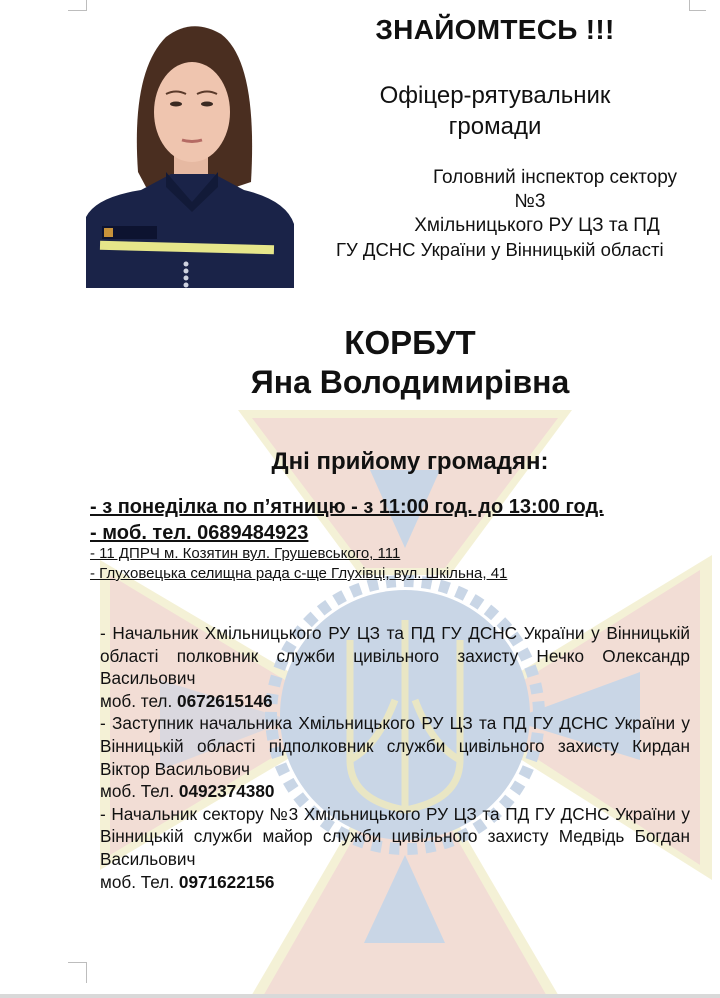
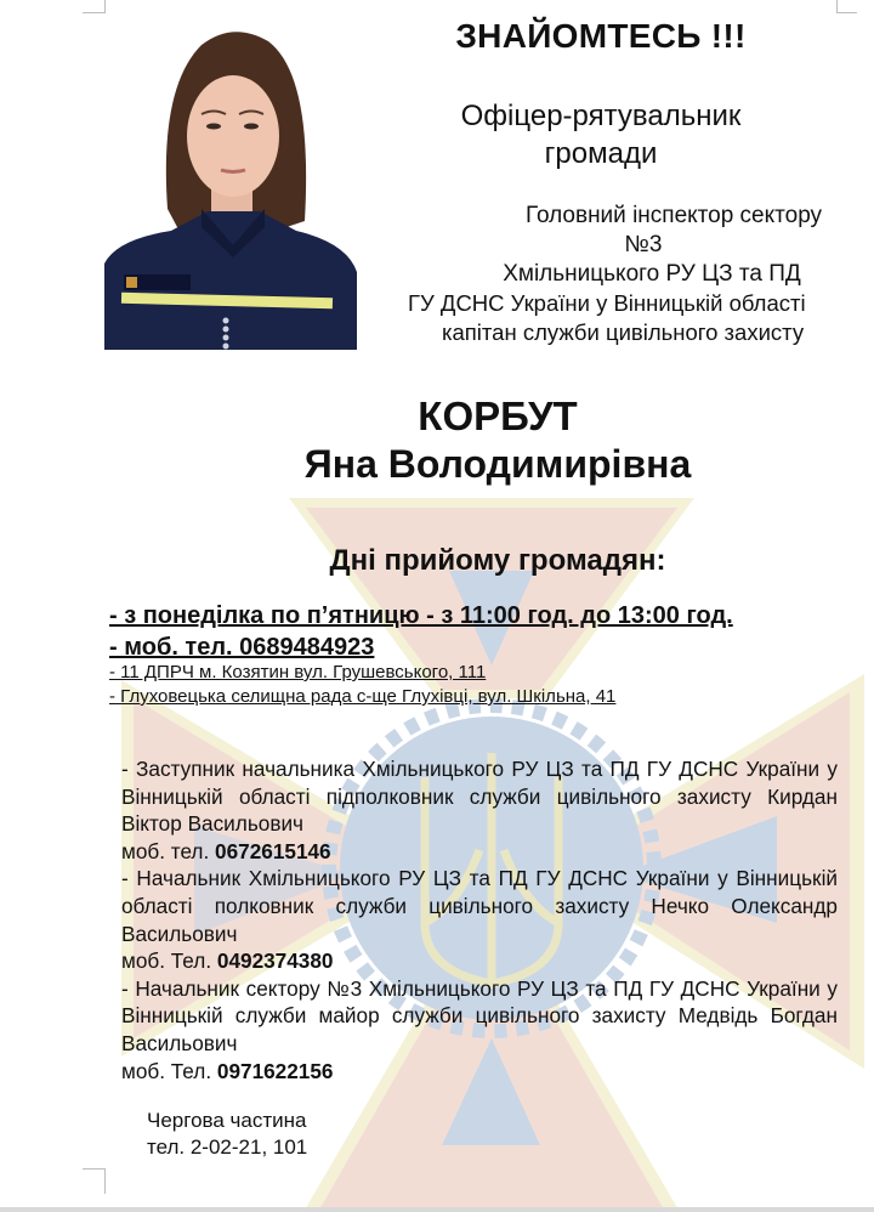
  ЗНАЙОМТЕСЬ !!!
  Офіцер-рятувальник
  громади
  Головний інспектор сектору
  №3
  Хмільницького РУ ЦЗ та ПД
  ГУ ДСНС України у Вінницькій області
+ капітан служби цивільного захисту
  КОРБУТ
  Яна Володимирівна
  Дні прийому громадян:
  - з понеділка по п’ятницю - з 11:00 год. до 13:00 год.
  - моб. тел. 0689484923
  - 11 ДПРЧ м. Козятин вул. Грушевського, 111
  - Глуховецька селищна рада с-ще Глухівці, вул. Шкільна, 41
- - Начальник Хмільницького РУ ЦЗ та ПД ГУ ДСНС України у Вінницькій області полковник служби цивільного захисту Нечко Олександр Васильович
+ - Заступник начальника Хмільницького РУ ЦЗ та ПД ГУ ДСНС України у Вінницькій області підполковник служби цивільного захисту Кирдан Віктор Васильович
  моб. тел. 0672615146
- - Заступник начальника Хмільницького РУ ЦЗ та ПД ГУ ДСНС України у Вінницькій області підполковник служби цивільного захисту Кирдан Віктор Васильович
+ - Начальник Хмільницького РУ ЦЗ та ПД ГУ ДСНС України у Вінницькій області полковник служби цивільного захисту Нечко Олександр Васильович
  моб. Тел. 0492374380
  - Начальник сектору №3 Хмільницького РУ ЦЗ та ПД ГУ ДСНС України у Вінницькій служби майор служби цивільного захисту Медвідь Богдан Васильович
  моб. Тел. 0971622156
+ Чергова частина
+ тел. 2-02-21, 101
